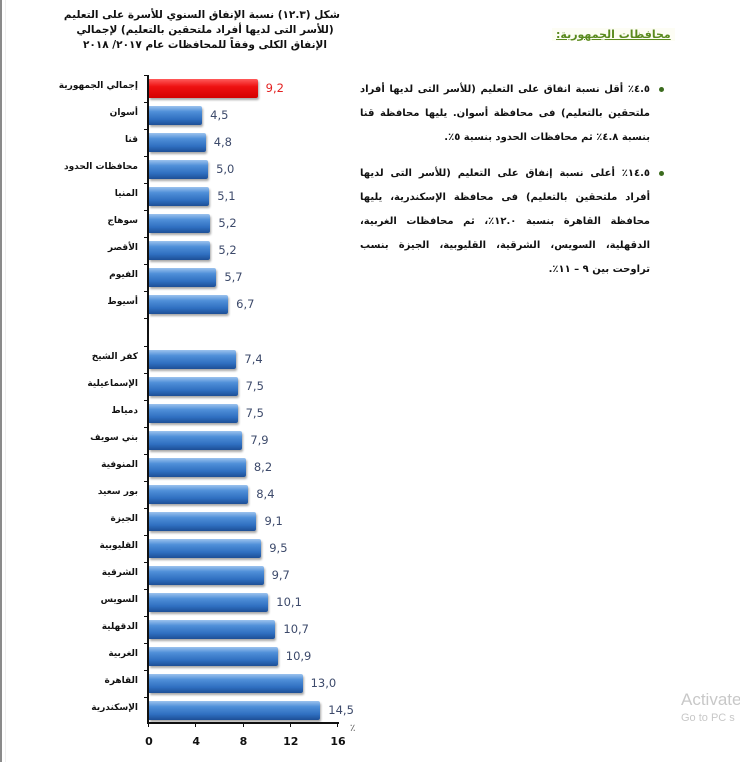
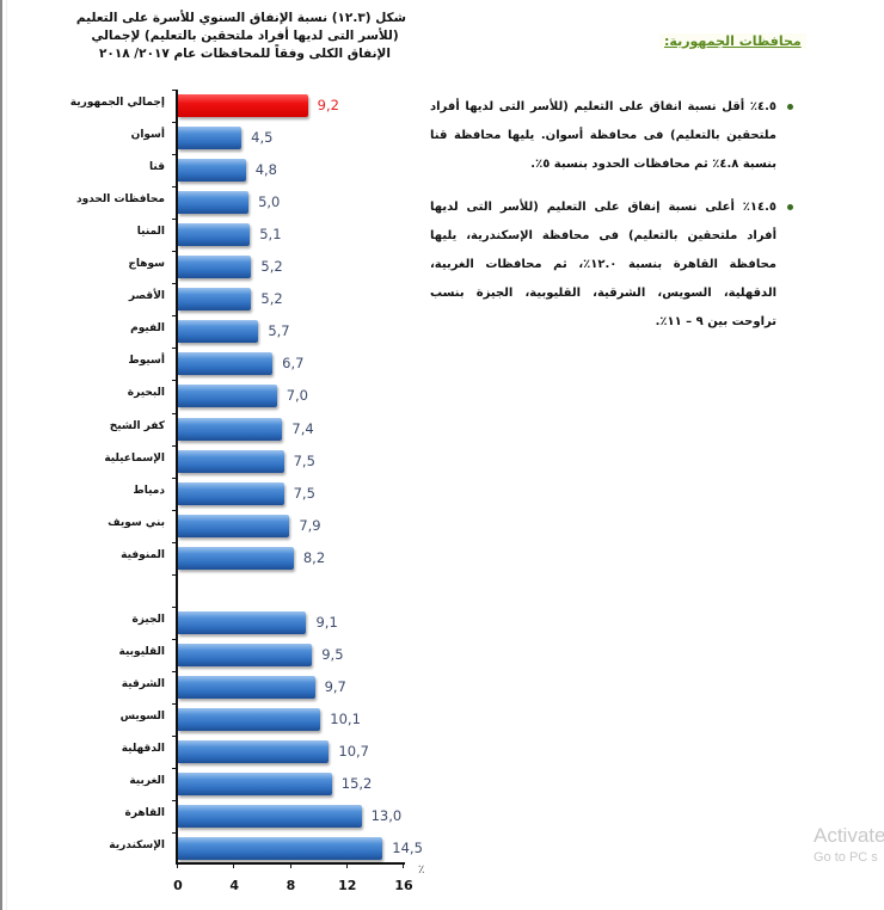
  شكل (١٢.٣) نسبة الإنفاق السنوي للأسرة على التعليم
  (للأسر التى لديها أفراد ملتحقين بالتعليم) لإجمالي
  الإنفاق الكلى وفقاً للمحافظات عام ٢٠١٧/ ٢٠١٨
  ٪
  إجمالي الجمهورية
  9,2
  أسوان
  4,5
  قنا
  4,8
  محافظات الحدود
  5,0
  المنيا
  5,1
  سوهاج
  5,2
  الأقصر
  5,2
  الفيوم
  5,7
  أسيوط
  6,7
+ البحيرة
+ 7,0
  كفر الشيخ
  7,4
  الإسماعيلية
  7,5
  دمياط
  7,5
  بني سويف
  7,9
  المنوفية
  8,2
- بور سعيد
- 8,4
  الجيزة
  9,1
  القليوبية
  9,5
  الشرقية
  9,7
  السويس
  10,1
  الدقهلية
  10,7
  الغربية
- 10,9
+ 15,2
  القاهرة
  13,0
  الإسكندرية
  14,5
  0
  4
  8
  12
  16
  محافظات الجمهورية:
  ٤.٥٪ أقل نسبة انفاق على التعليم (للأسر التى لديها أفراد ملتحقين بالتعليم) فى محافظة أسوان. يليها محافظة قنا بنسبة ٤.٨٪ ثم محافظات الحدود بنسبة ٥٪.
  ١٤.٥٪ أعلى نسبة إنفاق على التعليم (للأسر التى لديها أفراد ملتحقين بالتعليم) فى محافظة الإسكندرية، يليها محافظة القاهرة بنسبة ١٢.٠٪، ثم محافظات الغربية، الدقهلية، السويس، الشرقية، القليوبية، الجيزة بنسب تراوحت بين ٩ – ١١٪.
  Activate
  Go to PC s
